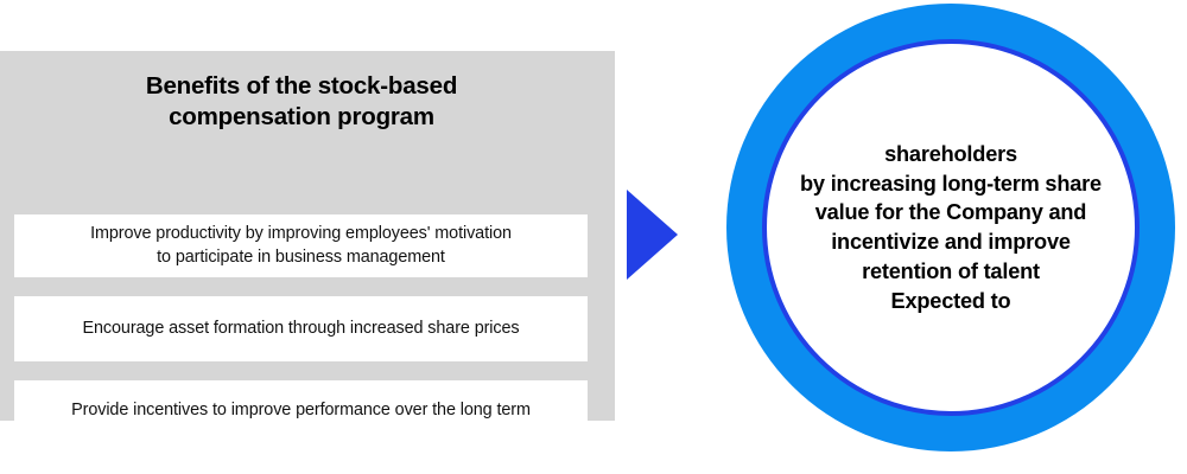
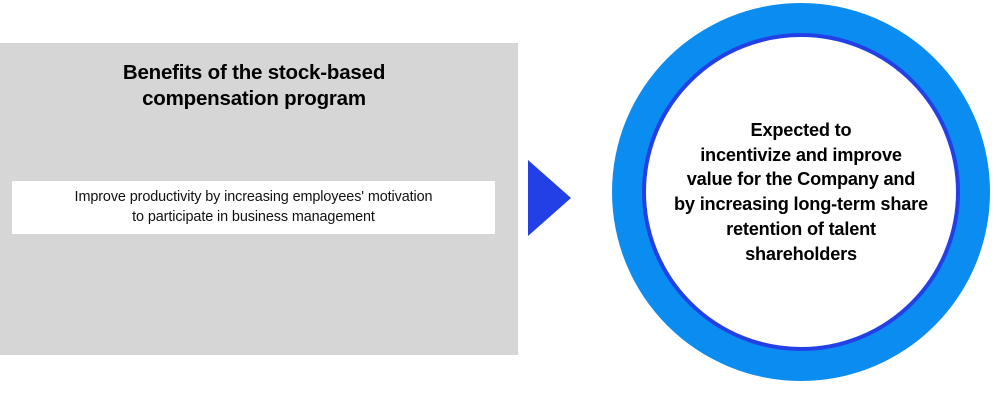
  Benefits of the stock-based
  compensation program
- Improve productivity by improving employees' motivation
+ Improve productivity by increasing employees' motivation
  to participate in business management
- Encourage asset formation through increased share prices
- Provide incentives to improve performance over the long term
- shareholders
+ Expected to
- by increasing long-term share
+ incentivize and improve
  value for the Company and
- incentivize and improve
+ by increasing long-term share
  retention of talent
- Expected to
+ shareholders
